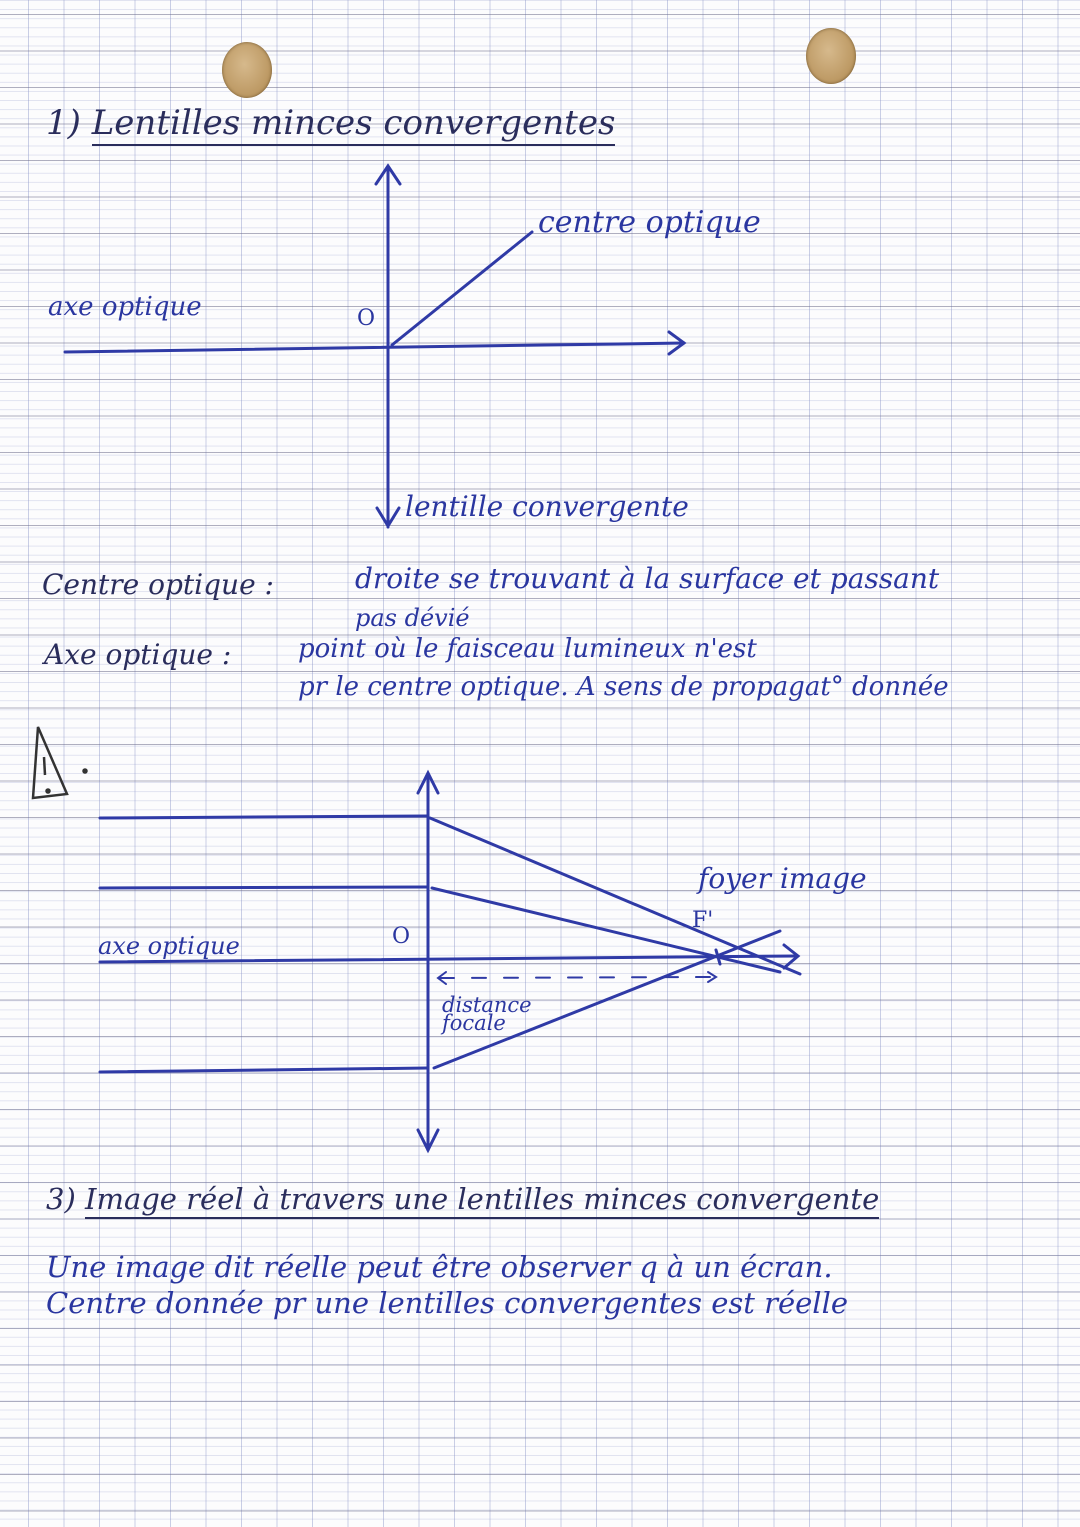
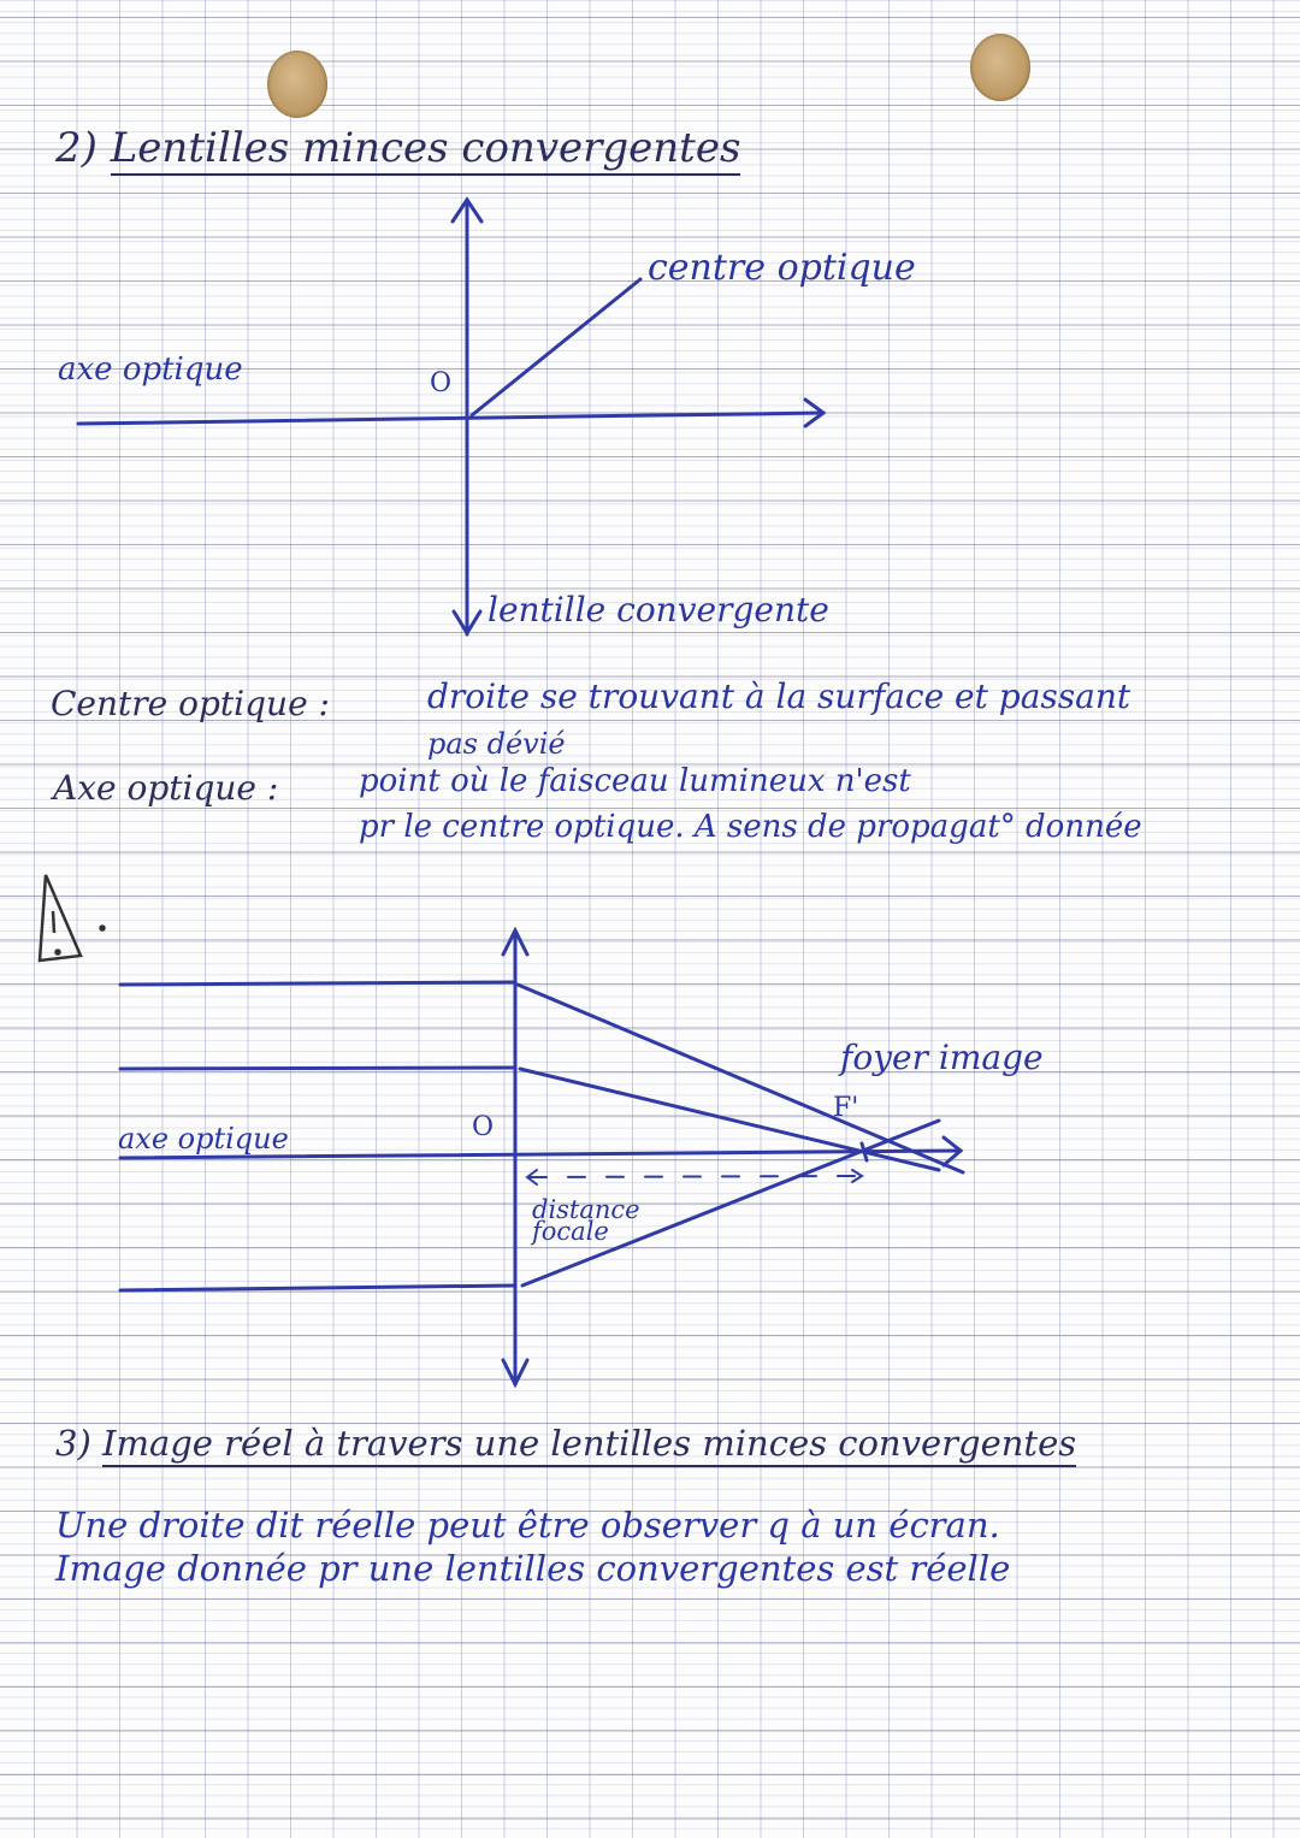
- 1) Lentilles minces convergentes
+ 2) Lentilles minces convergentes
  axe optique
  O
  centre optique
  lentille convergente
  Centre optique :
  droite se trouvant à la surface et passant
  pas dévié
  Axe optique :
  point où le faisceau lumineux n'est
  pr le centre optique. A sens de propagat° donnée
  axe optique
  O
  F'
  foyer image
  distance
  focale
- 3) Image réel à travers une lentilles minces convergente
+ 3) Image réel à travers une lentilles minces convergentes
- Une image dit réelle peut être observer q à un écran.
+ Une droite dit réelle peut être observer q à un écran.
- Centre donnée pr une lentilles convergentes est réelle
+ Image donnée pr une lentilles convergentes est réelle
